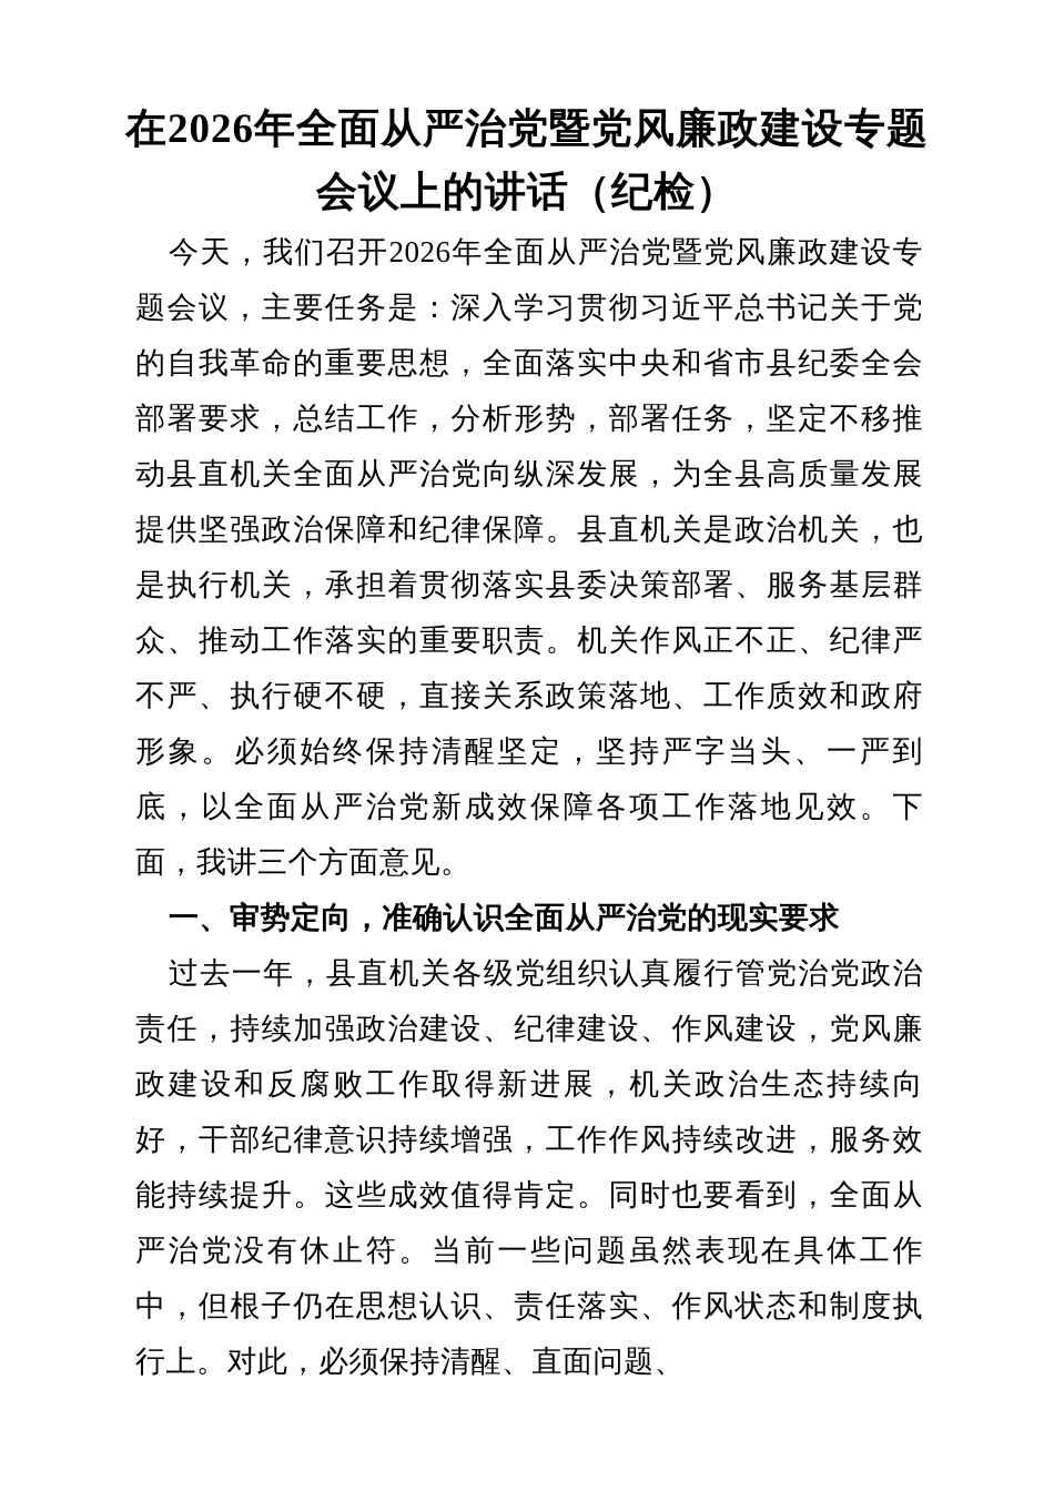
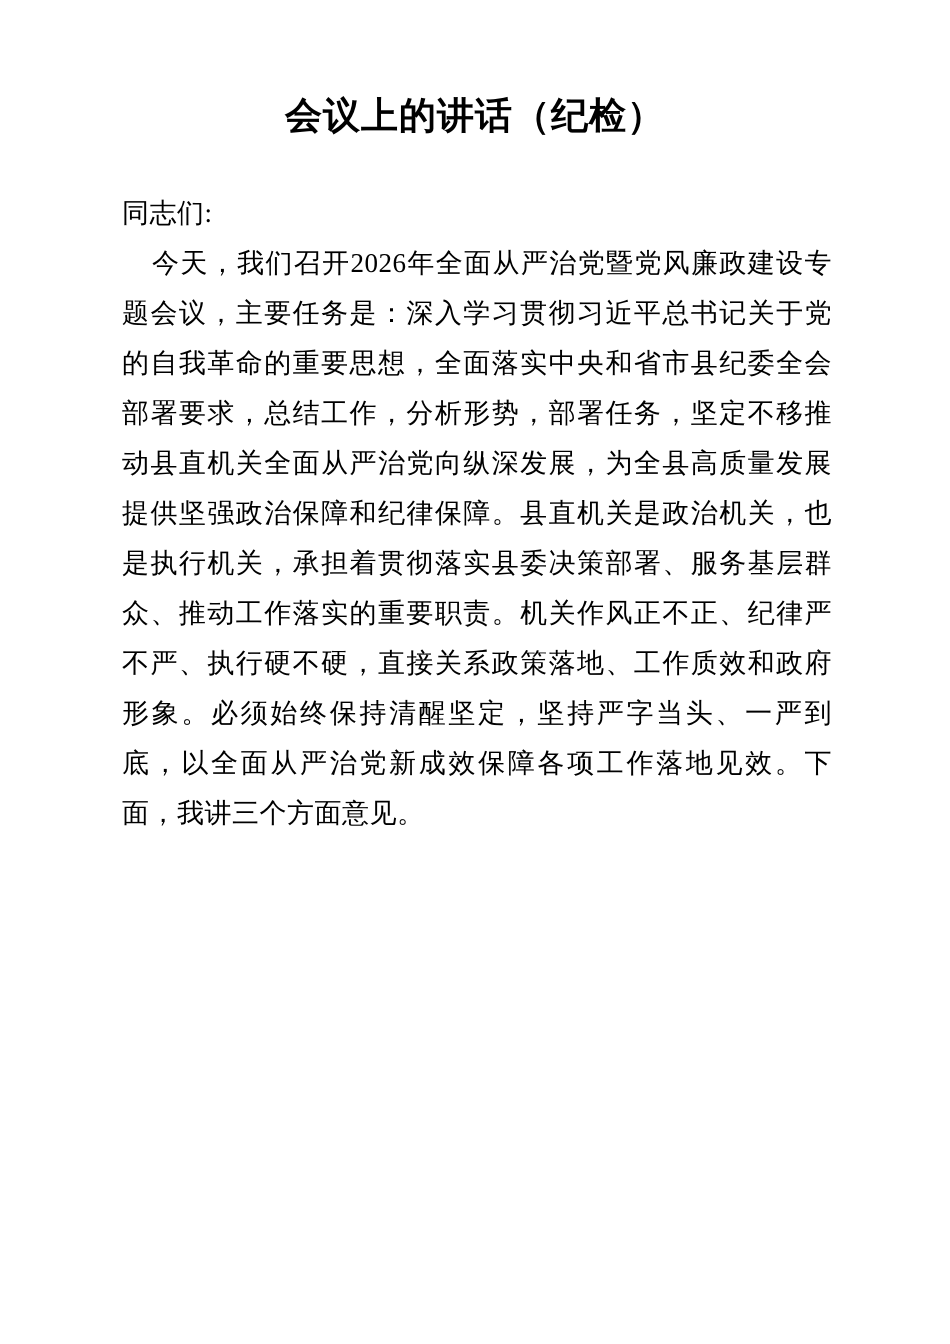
- 在2026年全面从严治党暨党风廉政建设专题
  会议上的讲话（纪检）
+ 同志们:
  今天，我们召开2026年全面从严治党暨党风廉政建设专题会议，主要任务是：深入学习贯彻习近平总书记关于党的自我革命的重要思想，全面落实中央和省市县纪委全会部署要求，总结工作，分析形势，部署任务，坚定不移推动县直机关全面从严治党向纵深发展，为全县高质量发展提供坚强政治保障和纪律保障。县直机关是政治机关，也是执行机关，承担着贯彻落实县委决策部署、服务基层群众、推动工作落实的重要职责。机关作风正不正、纪律严不严、执行硬不硬，直接关系政策落地、工作质效和政府形象。必须始终保持清醒坚定，坚持严字当头、一严到底，以全面从严治党新成效保障各项工作落地见效。下面，我讲三个方面意见。
- 一、审势定向，准确认识全面从严治党的现实要求
- 过去一年，县直机关各级党组织认真履行管党治党政治责任，持续加强政治建设、纪律建设、作风建设，党风廉政建设和反腐败工作取得新进展，机关政治生态持续向好，干部纪律意识持续增强，工作作风持续改进，服务效能持续提升。这些成效值得肯定。同时也要看到，全面从严治党没有休止符。当前一些问题虽然表现在具体工作中，但根子仍在思想认识、责任落实、作风状态和制度执行上。对此，必须保持清醒、直面问题、
